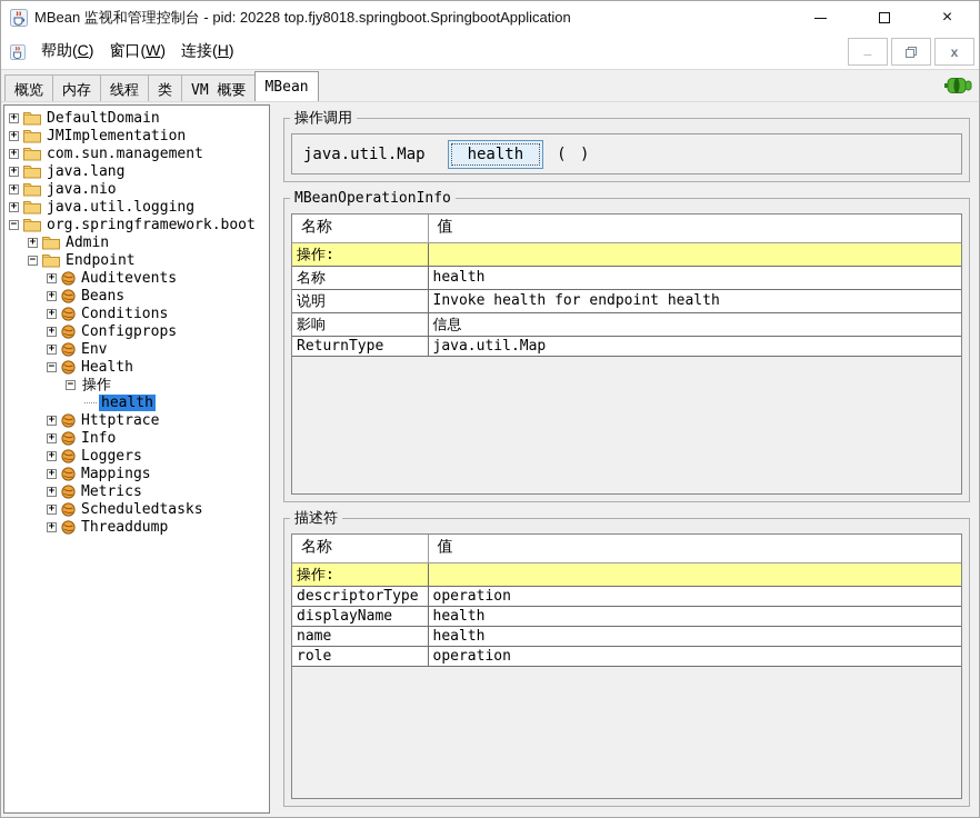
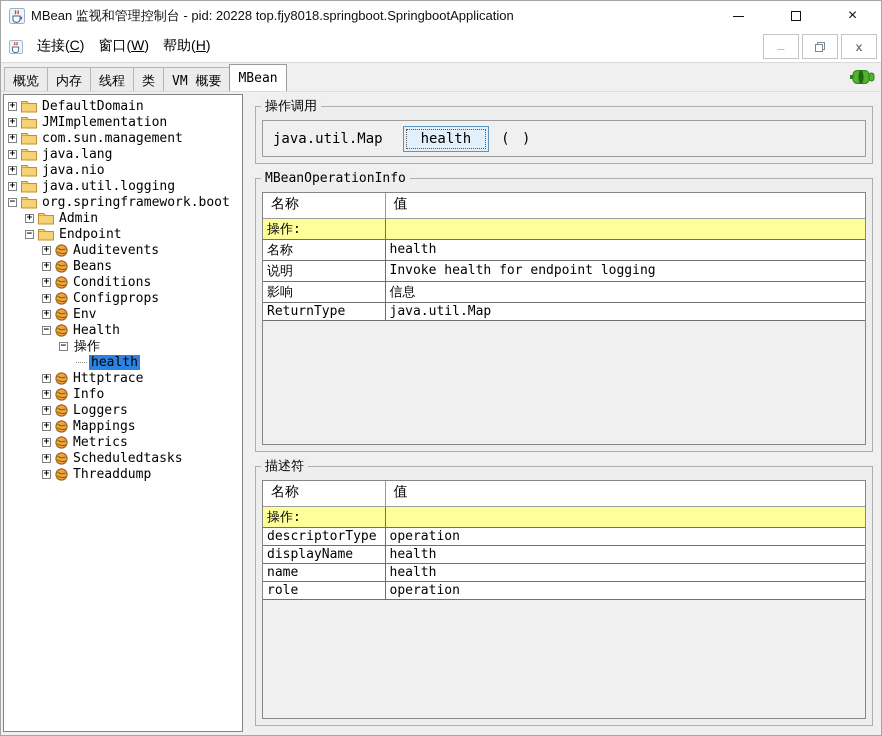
  MBean 监视和管理控制台 - pid: 20228 top.fjy8018.springboot.SpringbootApplication
  ×
- 帮助(C)
+ 连接(C)
  窗口(W)
- 连接(H)
+ 帮助(H)
  _
  x
  概览
  内存
  线程
  类
  VM 概要
  MBean
  +
  DefaultDomain
  +
  JMImplementation
  +
  com.sun.management
  +
  java.lang
  +
  java.nio
  +
  java.util.logging
  −
  org.springframework.boot
  +
  Admin
  −
  Endpoint
  +
  Auditevents
  +
  Beans
  +
  Conditions
  +
  Configprops
  +
  Env
  −
  Health
  −
  操作
  health
  +
  Httptrace
  +
  Info
  +
  Loggers
  +
  Mappings
  +
  Metrics
  +
  Scheduledtasks
  +
  Threaddump
  操作调用
  java.util.Map
  health
  ( )
  MBeanOperationInfo
  名称	值
  操作:
  名称	health
- 说明	Invoke health for endpoint health
+ 说明	Invoke health for endpoint logging
  影响	信息
  ReturnType	java.util.Map
  描述符
  名称	值
  操作:
  descriptorType	operation
  displayName	health
  name	health
  role	operation
